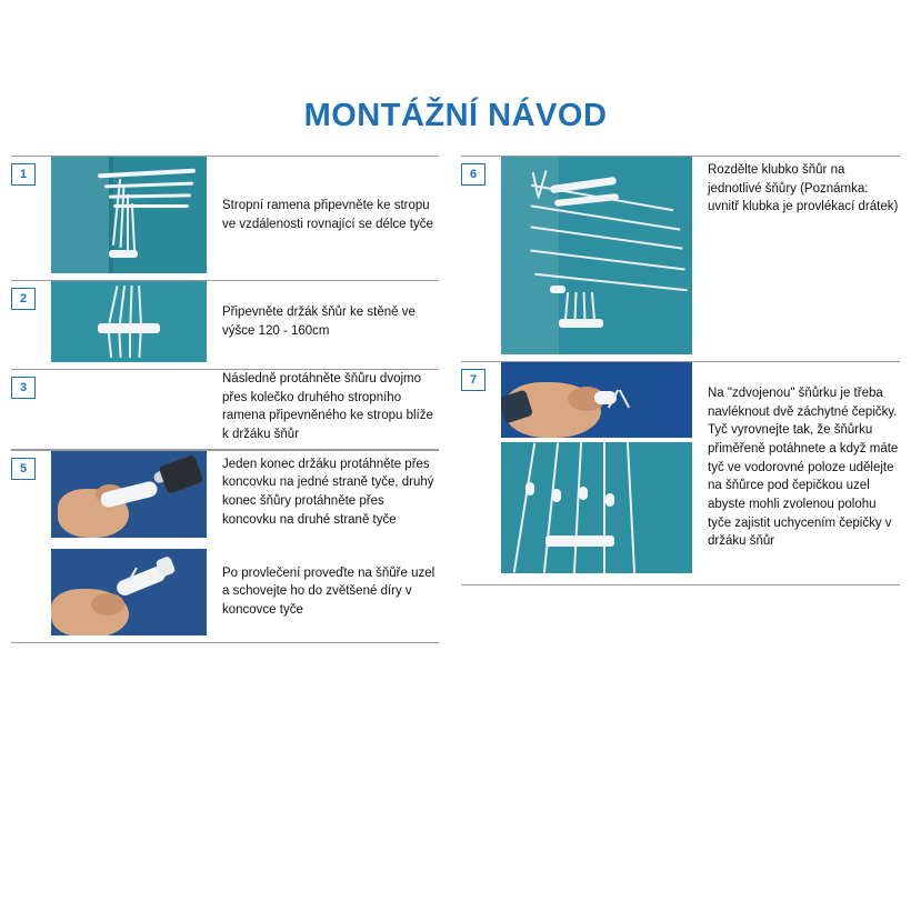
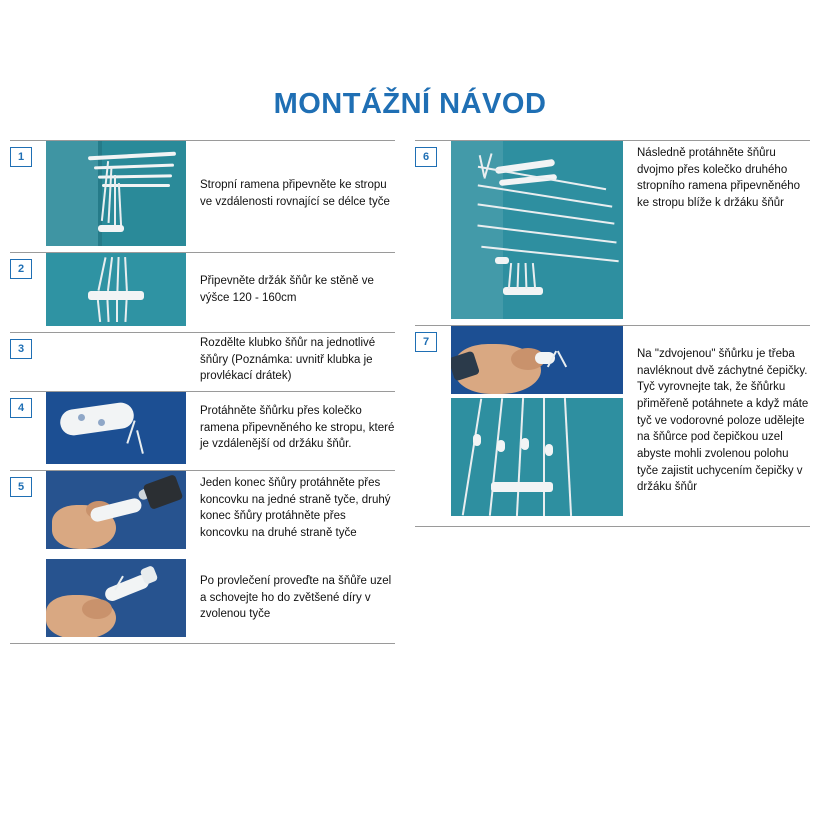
  MONTÁŽNÍ NÁVOD
  1
  Stropní ramena připevněte ke stropu ve vzdálenosti rovnající se délce tyče
  2
  Připevněte držák šňůr ke stěně ve výšce 120 - 160cm
  3
- Následně protáhněte šňůru dvojmo přes kolečko druhého stropního ramena připevněného ke stropu blíže k držáku šňůr
+ Rozdělte klubko šňůr na jednotlivé šňůry (Poznámka: uvnitř klubka je provlékací drátek)
+ 4
+ Protáhněte šňůrku přes kolečko ramena připevněného ke stropu, které je vzdálenější od držáku šňůr.
  5
- Jeden konec držáku protáhněte přes koncovku na jedné straně tyče, druhý konec šňůry protáhněte přes koncovku na druhé straně tyče
+ Jeden konec šňůry protáhněte přes koncovku na jedné straně tyče, druhý konec šňůry protáhněte přes koncovku na druhé straně tyče
- Po provlečení proveďte na šňůře uzel a schovejte ho do zvětšené díry v koncovce tyče
+ Po provlečení proveďte na šňůře uzel a schovejte ho do zvětšené díry v zvolenou tyče
  6
- Rozdělte klubko šňůr na jednotlivé šňůry (Poznámka: uvnitř klubka je provlékací drátek)
+ Následně protáhněte šňůru dvojmo přes kolečko druhého stropního ramena připevněného ke stropu blíže k držáku šňůr
  7
  Na "zdvojenou" šňůrku je třeba navléknout dvě záchytné čepičky. Tyč vyrovnejte tak, že šňůrku přiměřeně potáhnete a když máte tyč ve vodorovné poloze udělejte na šňůrce pod čepičkou uzel abyste mohli zvolenou polohu tyče zajistit uchycením čepičky v držáku šňůr
